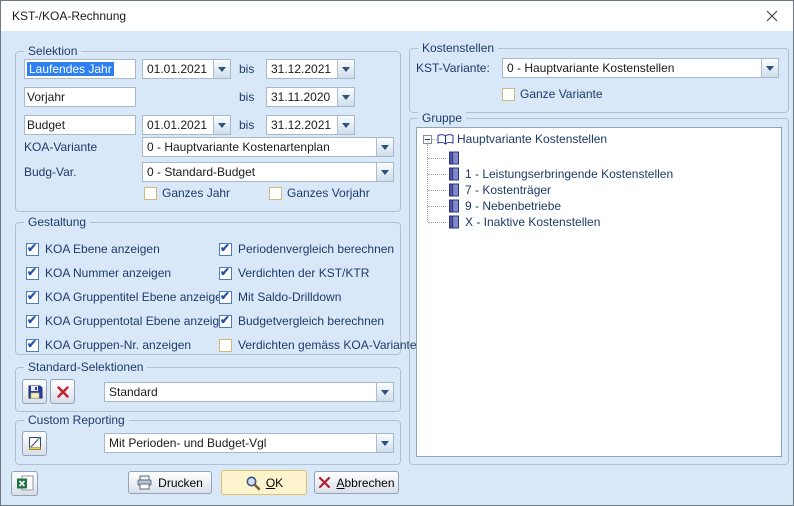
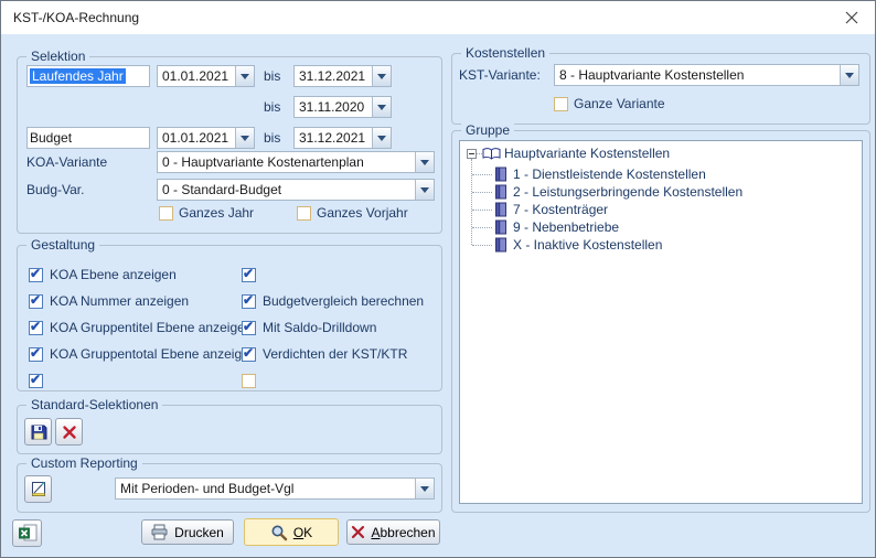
  KST-/KOA-Rechnung
  Selektion
  Laufendes Jahr
  01.01.2021
  bis
  31.12.2021
- Vorjahr
  bis
  31.11.2020
  Budget
  01.01.2021
  bis
  31.12.2021
  KOA-Variante
  0 - Hauptvariante Kostenartenplan
  Budg-Var.
  0 - Standard-Budget
  Ganzes Jahr
  Ganzes Vorjahr
  Gestaltung
  KOA Ebene anzeigen
  KOA Nummer anzeigen
  KOA Gruppentitel Ebene anzeig
  KOA Gruppentotal Ebene anzeig
- KOA Gruppen-Nr. anzeigen
- Periodenvergleich berechnen
- Verdichten der KST/KTR
+ Budgetvergleich berechnen
  Mit Saldo-Drilldown
- Budgetvergleich berechnen
+ Verdichten der KST/KTR
- Verdichten gemäss KOA-Variante
  Standard-Selektionen
- Standard
  Custom Reporting
  Mit Perioden- und Budget-Vgl
  Kostenstellen
  KST-Variante:
- 0 - Hauptvariante Kostenstellen
+ 8 - Hauptvariante Kostenstellen
  Ganze Variante
  Gruppe
  Hauptvariante Kostenstellen
+ 1 - Dienstleistende Kostenstellen
- 1 - Leistungserbringende Kostenstellen
+ 2 - Leistungserbringende Kostenstellen
  7 - Kostenträger
  9 - Nebenbetriebe
  X - Inaktive Kostenstellen
  Drucken
  OK
  Abbrechen
